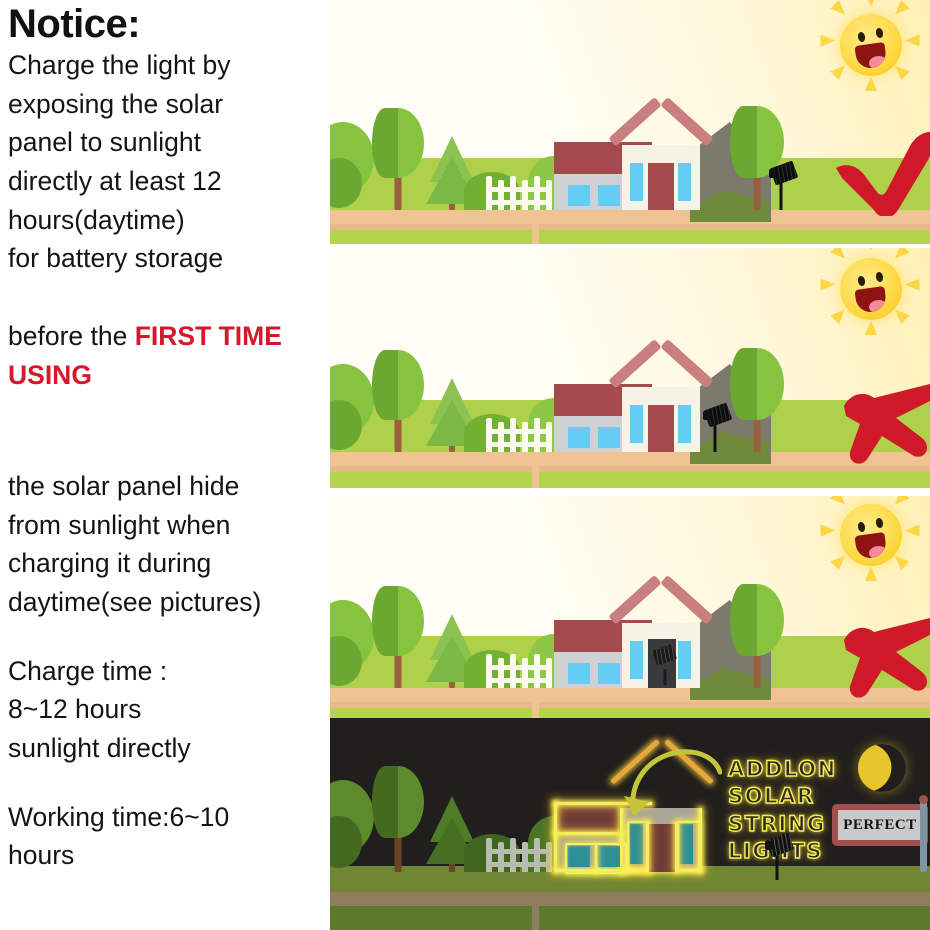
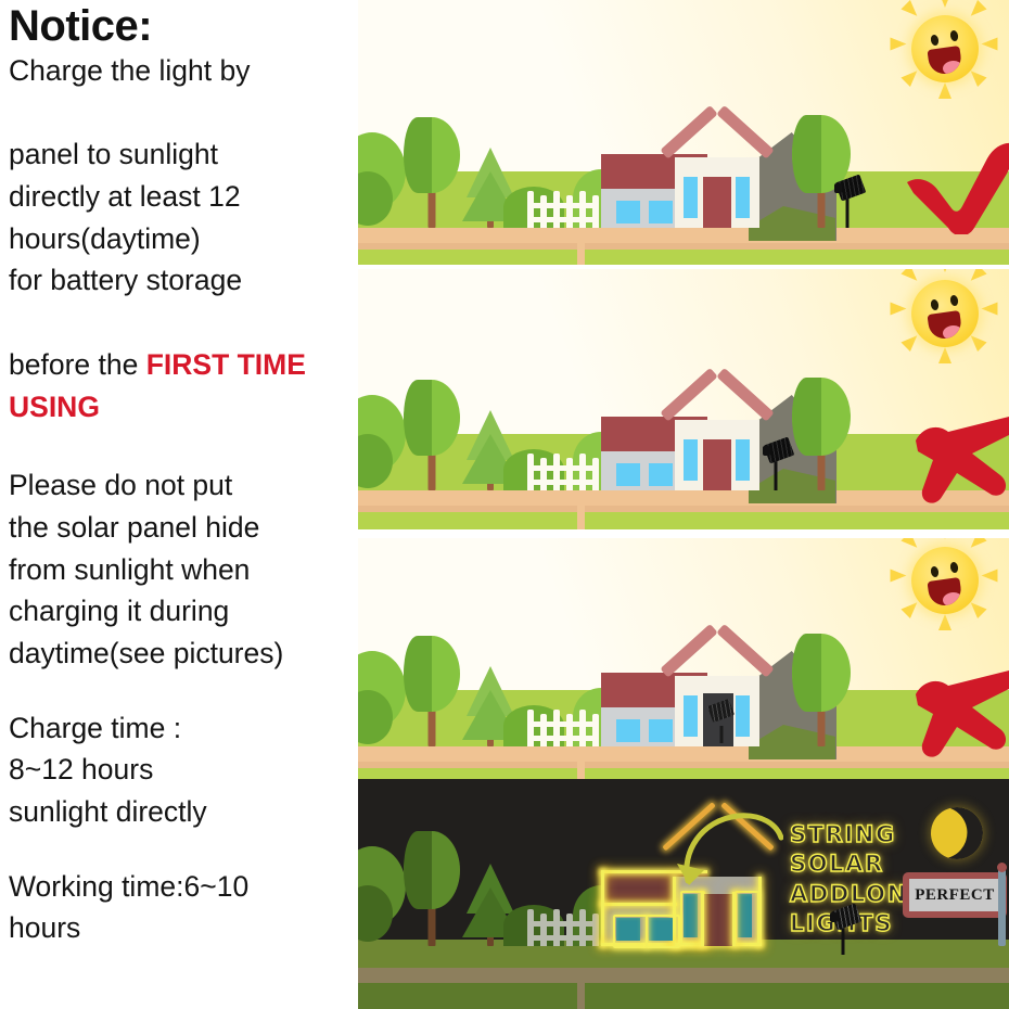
  Notice:
  Charge the light by
- exposing the solar
  panel to sunlight
  directly at least 12
  hours(daytime)
  for battery storage
  before the FIRST TIME
  USING
+ Please do not put
  the solar panel hide
  from sunlight when
  charging it during
  daytime(see pictures)
  Charge time :
  8~12 hours
  sunlight directly
  Working time:6~10
  hours
- ADDLON
+ STRING
  SOLAR
- STRING
+ ADDLON
  LIGTS
  PERFECT
